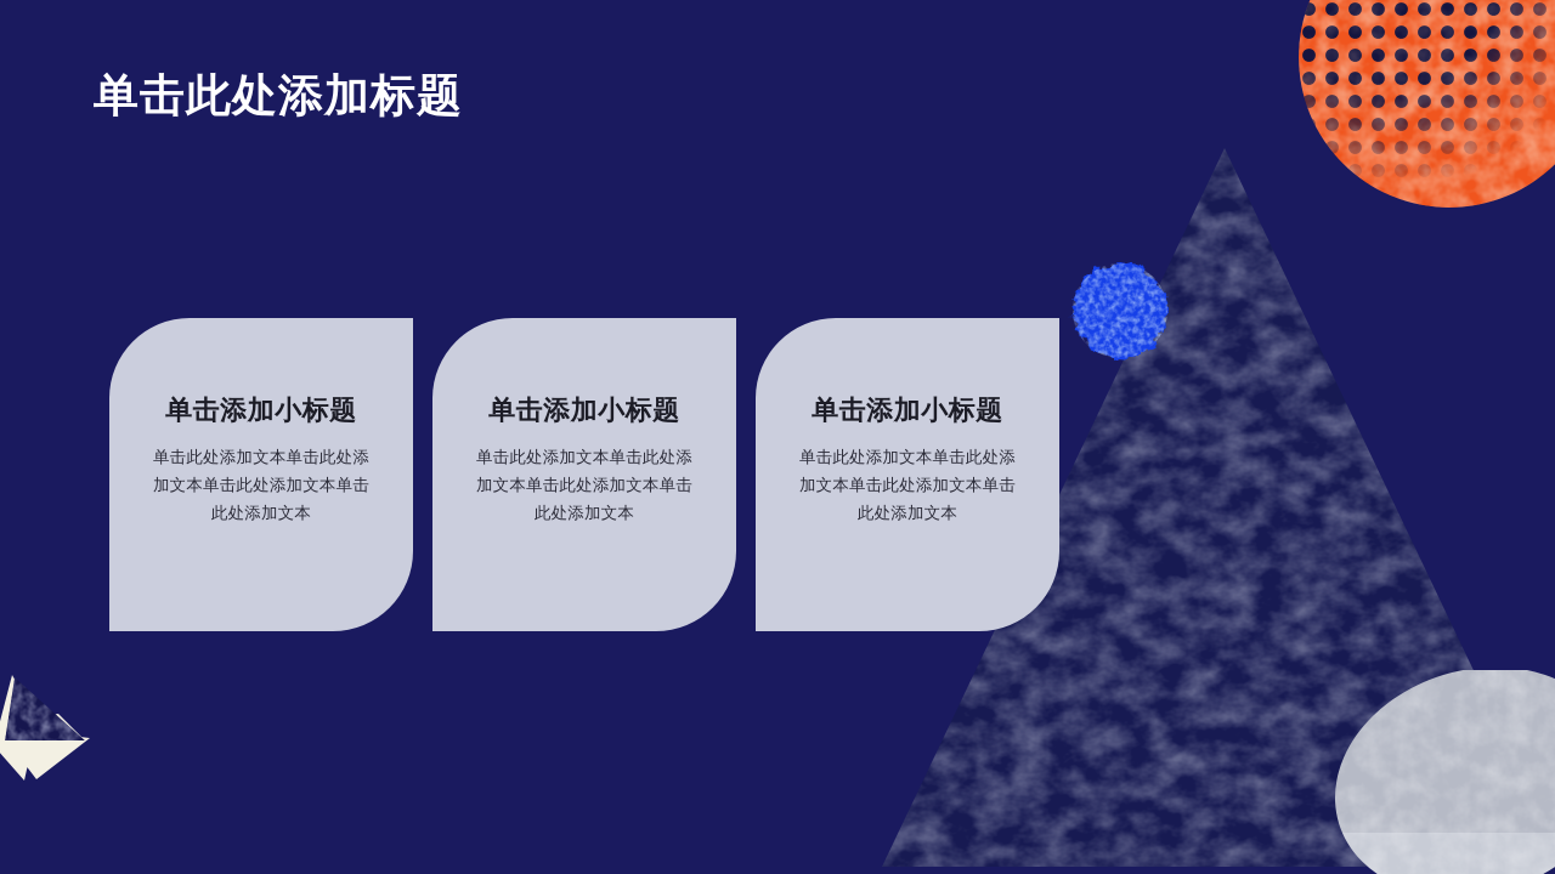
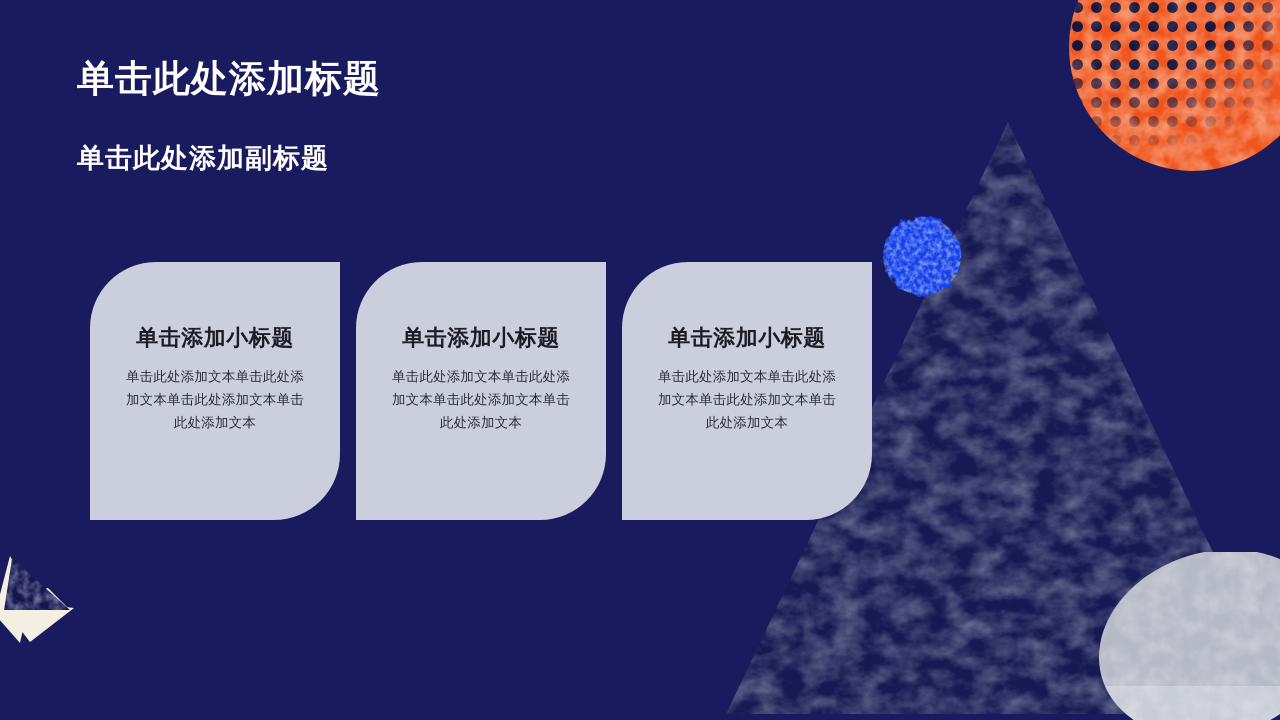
  单击此处添加标题
+ 单击此处添加副标题
  单击添加小标题
  单击此处添加文本单击此处添加文本单击此处添加文本单击此处添加文本
  单击添加小标题
  单击此处添加文本单击此处添加文本单击此处添加文本单击此处添加文本
  单击添加小标题
  单击此处添加文本单击此处添加文本单击此处添加文本单击此处添加文本
